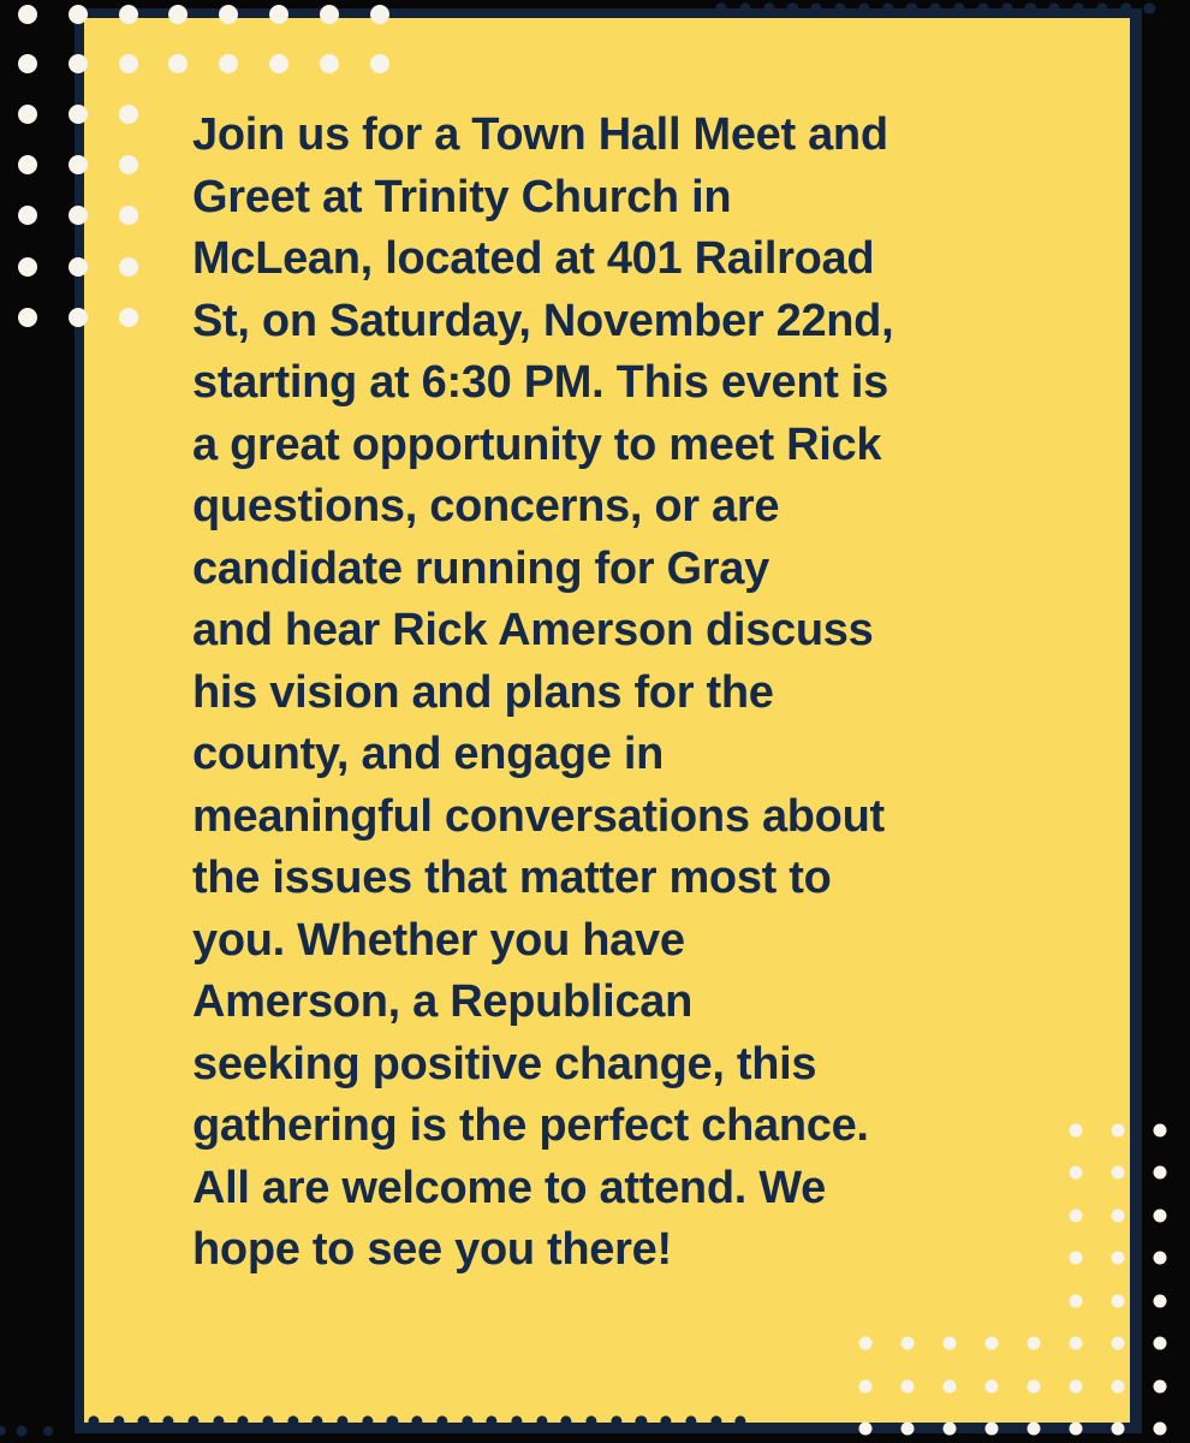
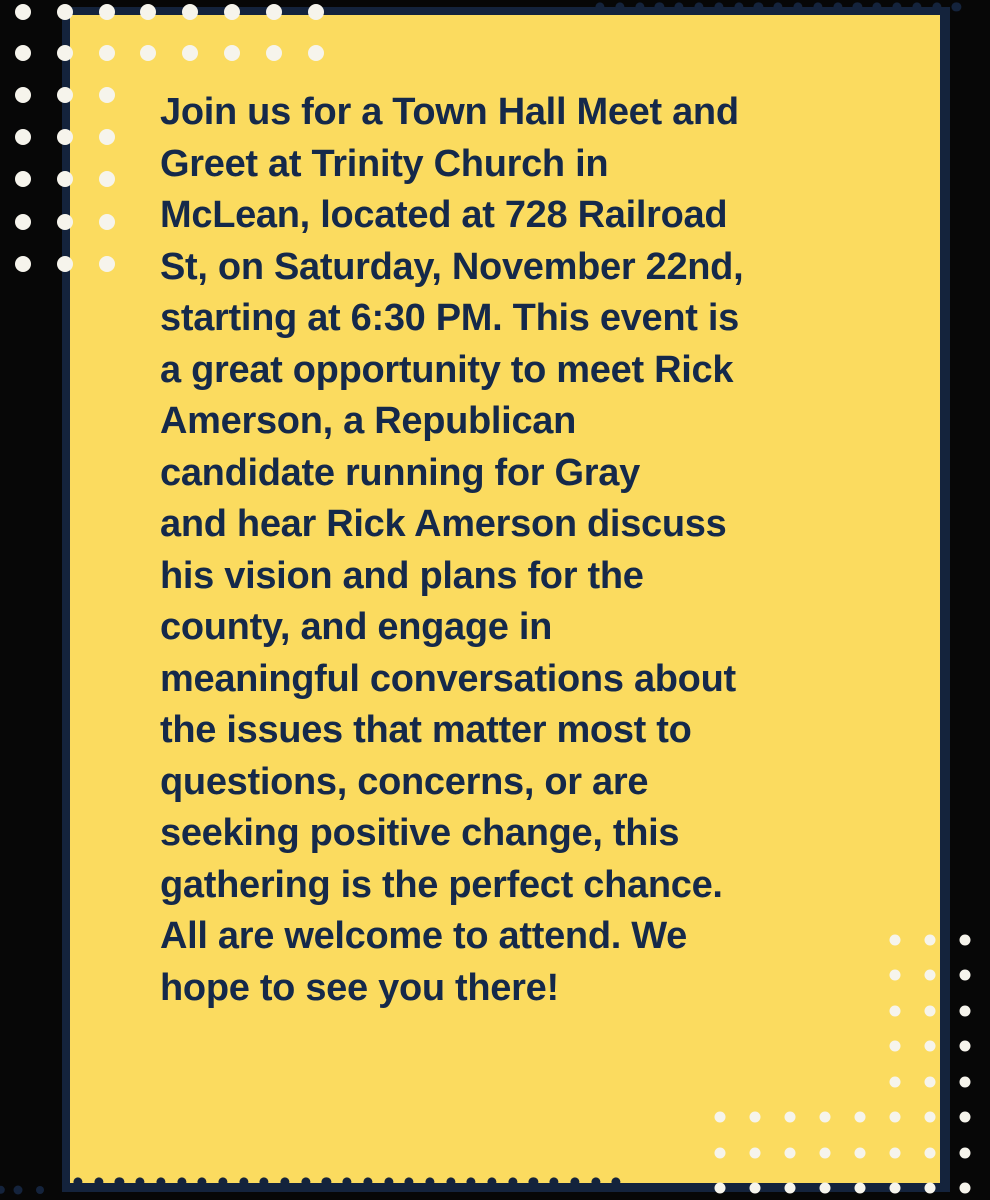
  Join us for a Town Hall Meet and
  Greet at Trinity Church in
- McLean, located at 401 Railroad
+ McLean, located at 728 Railroad
  St, on Saturday, November 22nd,
  starting at 6:30 PM. This event is
  a great opportunity to meet Rick
- questions, concerns, or are
+ Amerson, a Republican
  candidate running for Gray
  and hear Rick Amerson discuss
  his vision and plans for the
  county, and engage in
  meaningful conversations about
  the issues that matter most to
- you. Whether you have
- Amerson, a Republican
+ questions, concerns, or are
  seeking positive change, this
  gathering is the perfect chance.
  All are welcome to attend. We
  hope to see you there!
